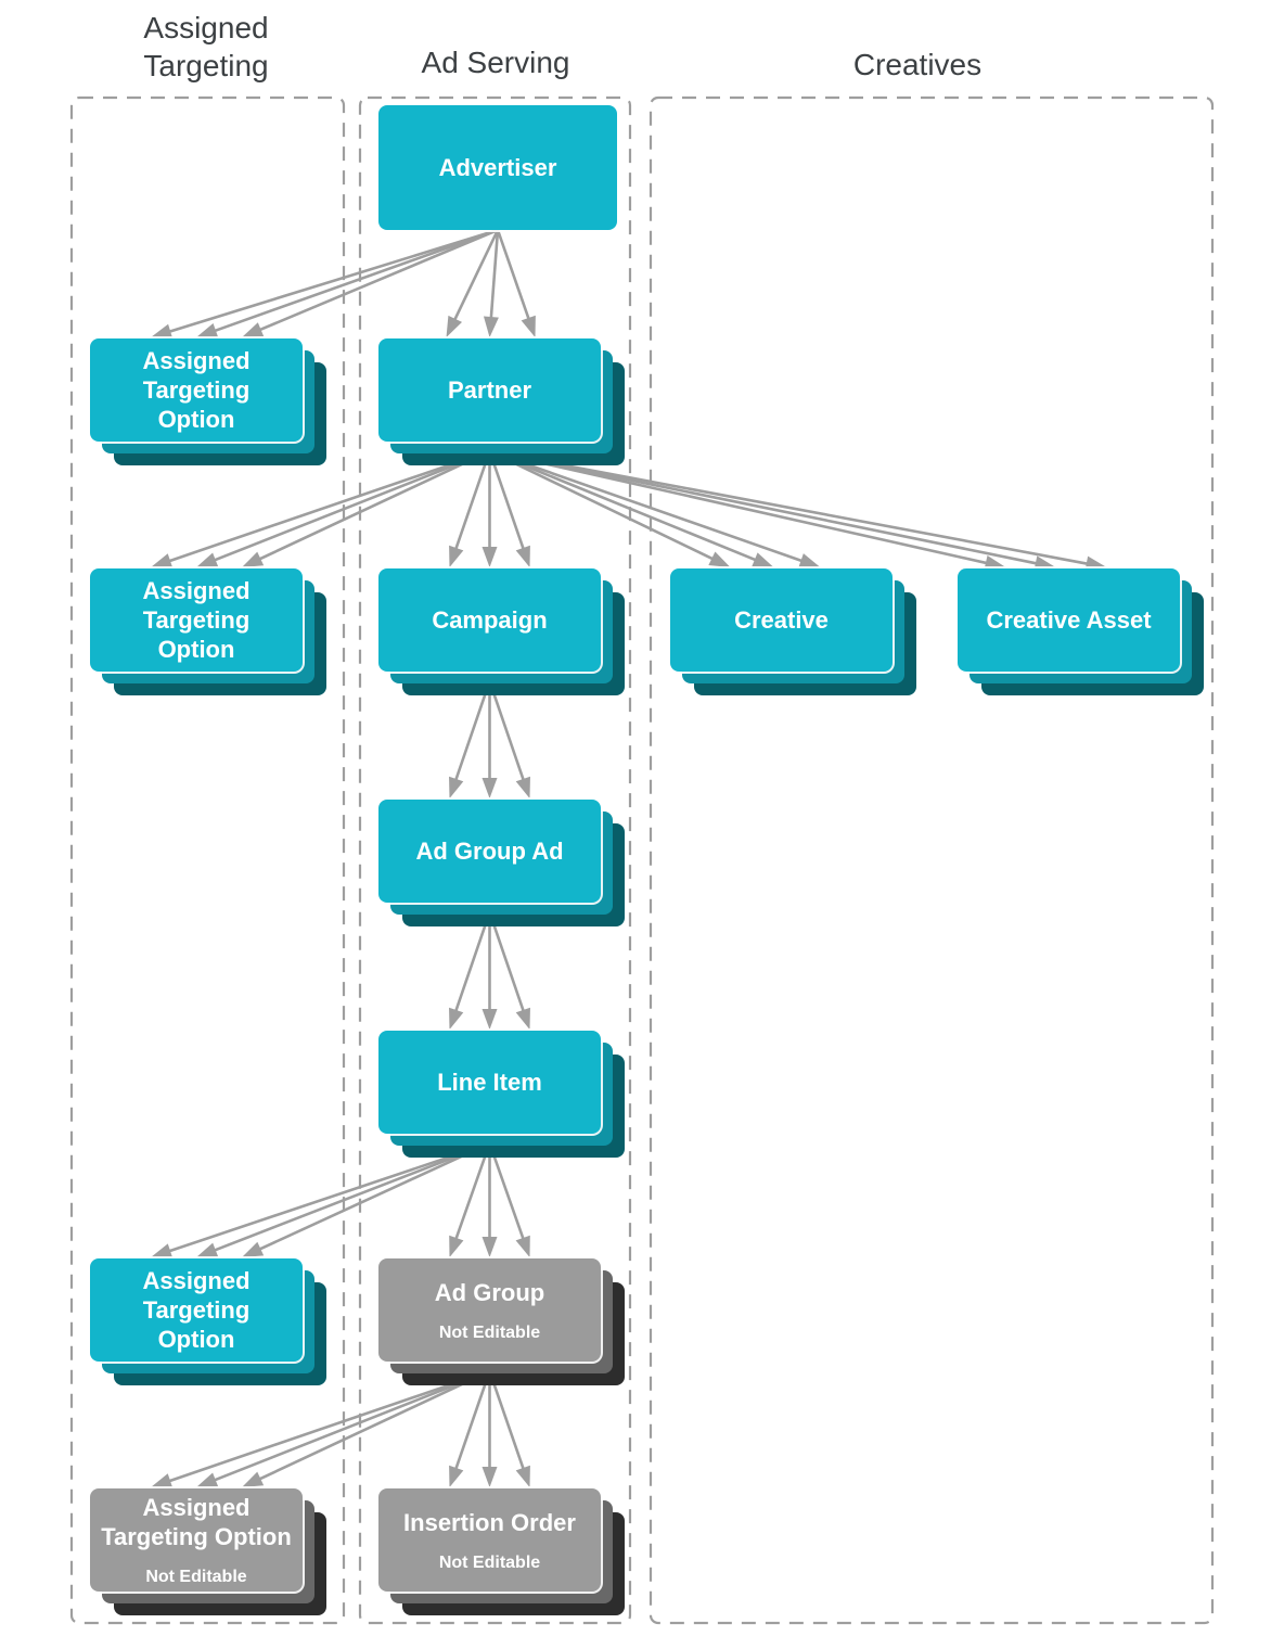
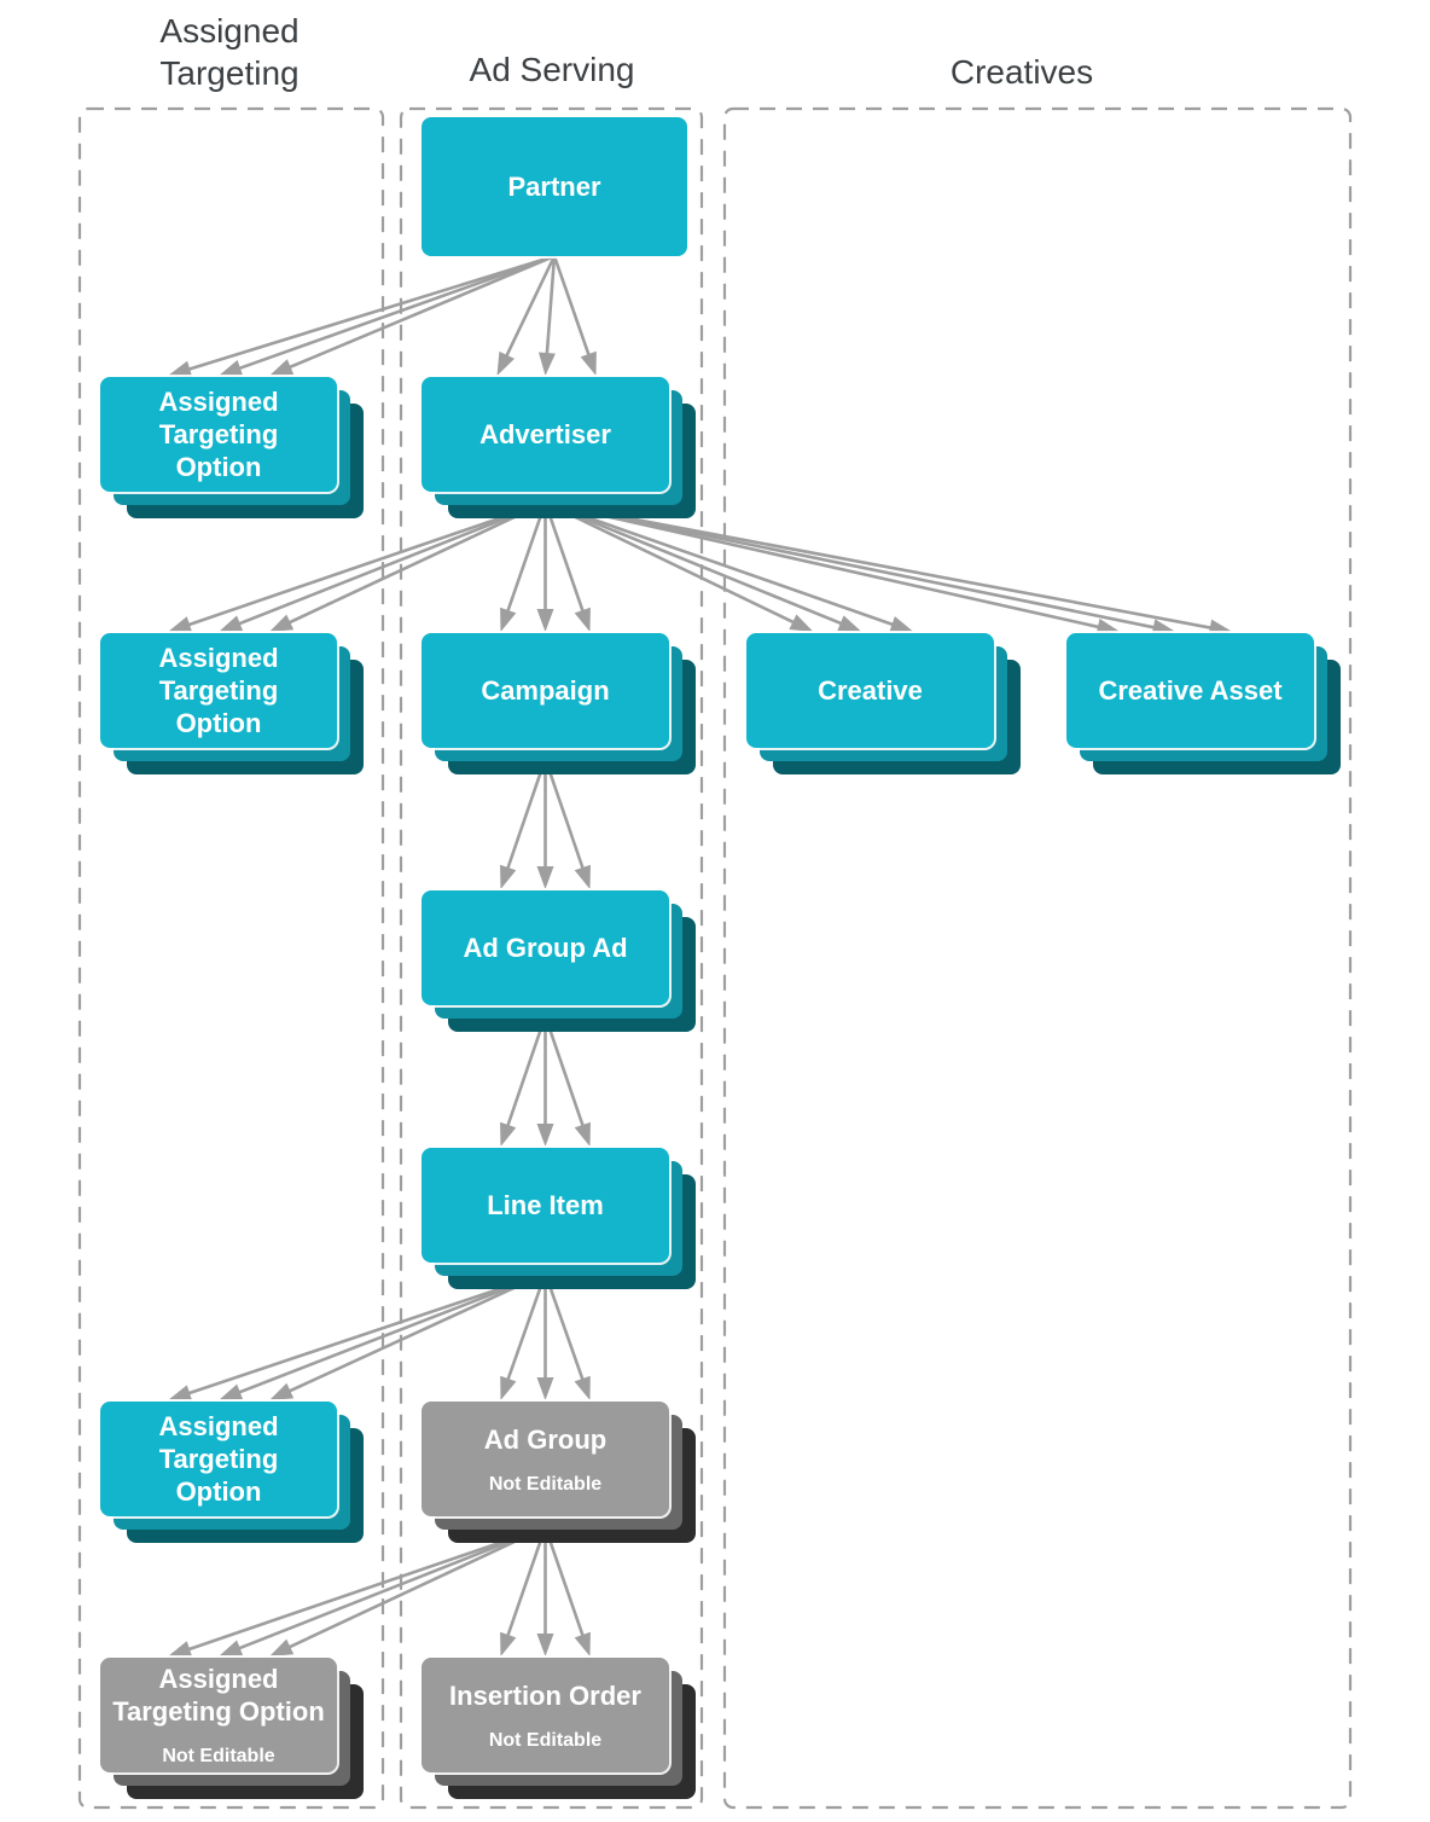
  Assigned Targeting
  Ad Serving
  Creatives
- Advertiser
+ Partner
  Assigned
  Targeting
  Option
- Partner
+ Advertiser
  Assigned
  Targeting
  Option
  Campaign
  Creative
  Creative Asset
  Ad Group Ad
  Line Item
  Assigned
  Targeting
  Option
  Ad Group
  Not Editable
  Assigned
  Targeting Option
  Not Editable
  Insertion Order
  Not Editable
